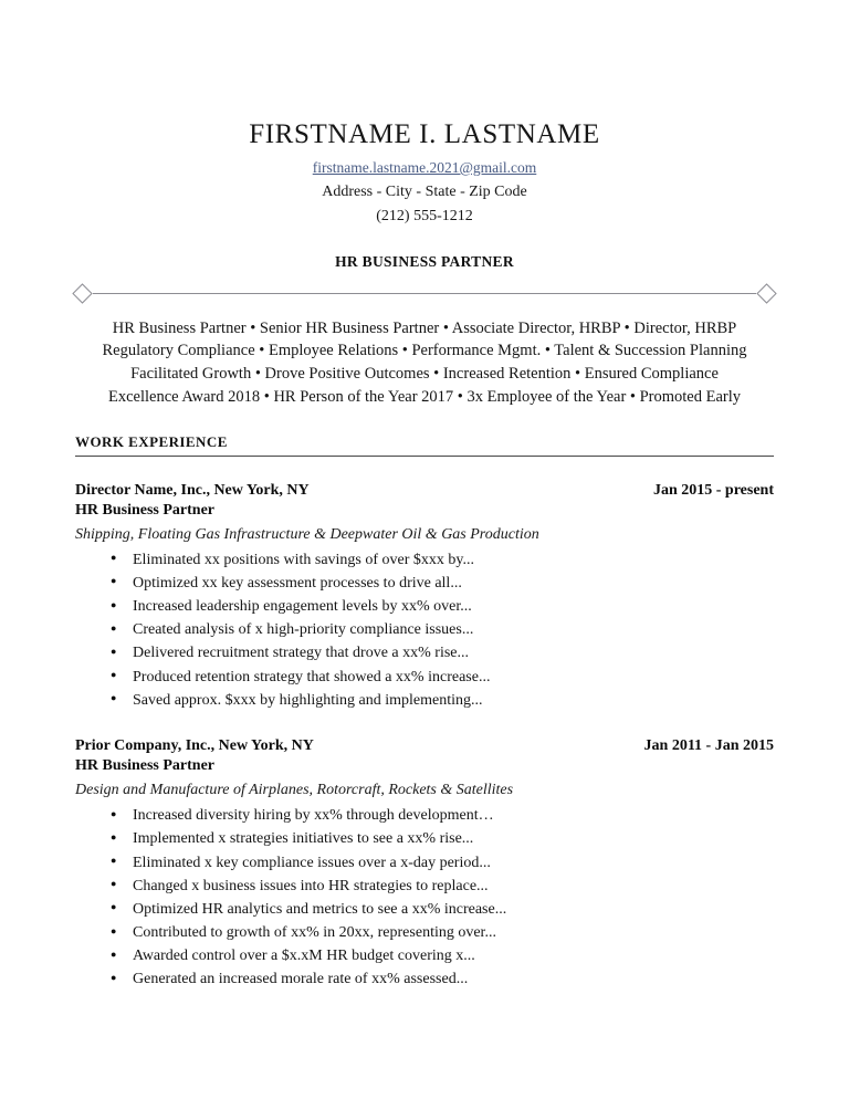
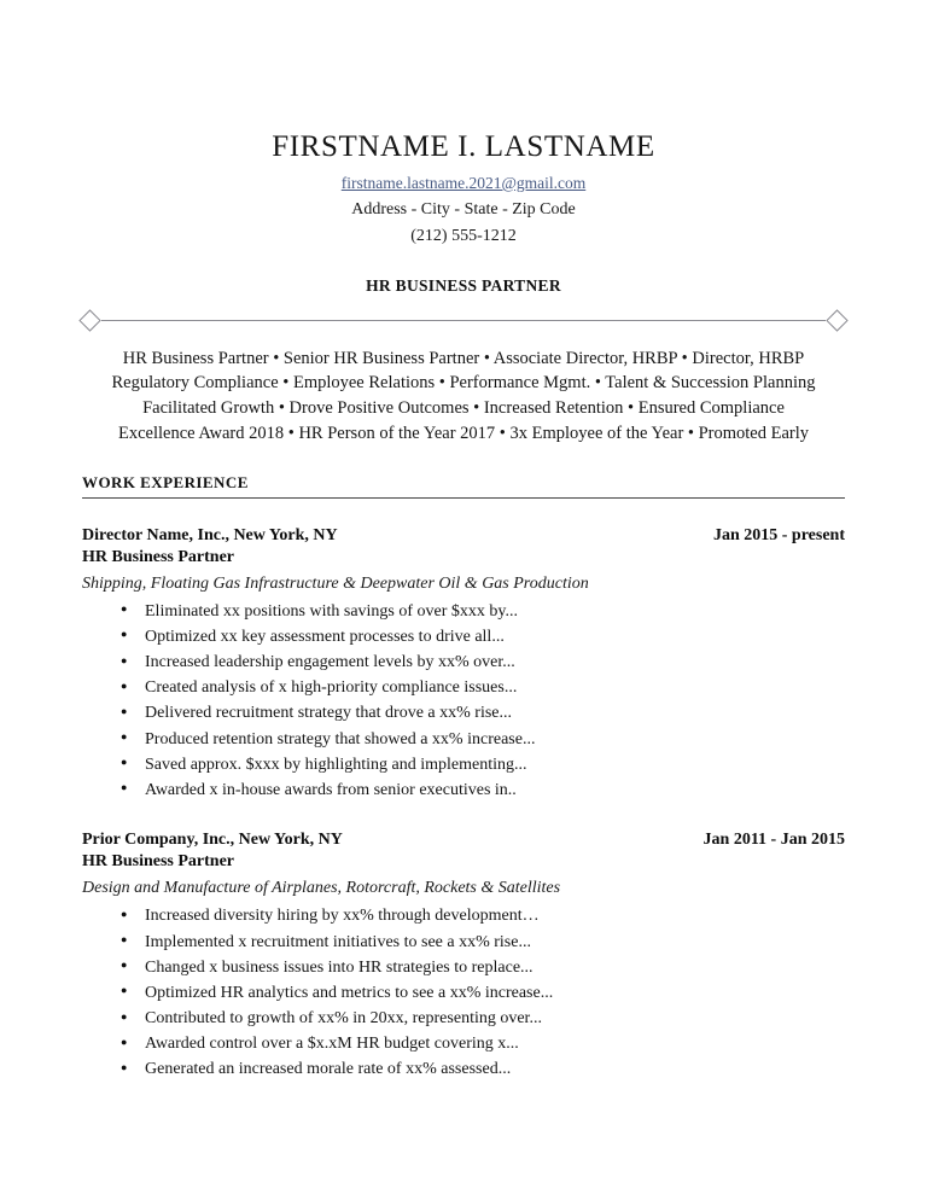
  FIRSTNAME I. LASTNAME
  firstname.lastname.2021@gmail.com
  Address - City - State - Zip Code
  (212) 555-1212
  HR BUSINESS PARTNER
  HR Business Partner • Senior HR Business Partner • Associate Director, HRBP • Director, HRBP
  Regulatory Compliance • Employee Relations • Performance Mgmt. • Talent & Succession Planning
  Facilitated Growth • Drove Positive Outcomes • Increased Retention • Ensured Compliance
  Excellence Award 2018 • HR Person of the Year 2017 • 3x Employee of the Year • Promoted Early
  WORK EXPERIENCE
  Director Name, Inc., New York, NY
  Jan 2015 - present
  HR Business Partner
  Shipping, Floating Gas Infrastructure & Deepwater Oil & Gas Production
  Eliminated xx positions with savings of over $xxx by...
  Optimized xx key assessment processes to drive all...
  Increased leadership engagement levels by xx% over...
  Created analysis of x high-priority compliance issues...
  Delivered recruitment strategy that drove a xx% rise...
  Produced retention strategy that showed a xx% increase...
  Saved approx. $xxx by highlighting and implementing...
+ Awarded x in-house awards from senior executives in..
  Prior Company, Inc., New York, NY
  Jan 2011 - Jan 2015
  HR Business Partner
  Design and Manufacture of Airplanes, Rotorcraft, Rockets & Satellites
  Increased diversity hiring by xx% through development…
- Implemented x strategies initiatives to see a xx% rise...
+ Implemented x recruitment initiatives to see a xx% rise...
- Eliminated x key compliance issues over a x-day period...
  Changed x business issues into HR strategies to replace...
  Optimized HR analytics and metrics to see a xx% increase...
  Contributed to growth of xx% in 20xx, representing over...
  Awarded control over a $x.xM HR budget covering x...
  Generated an increased morale rate of xx% assessed...
